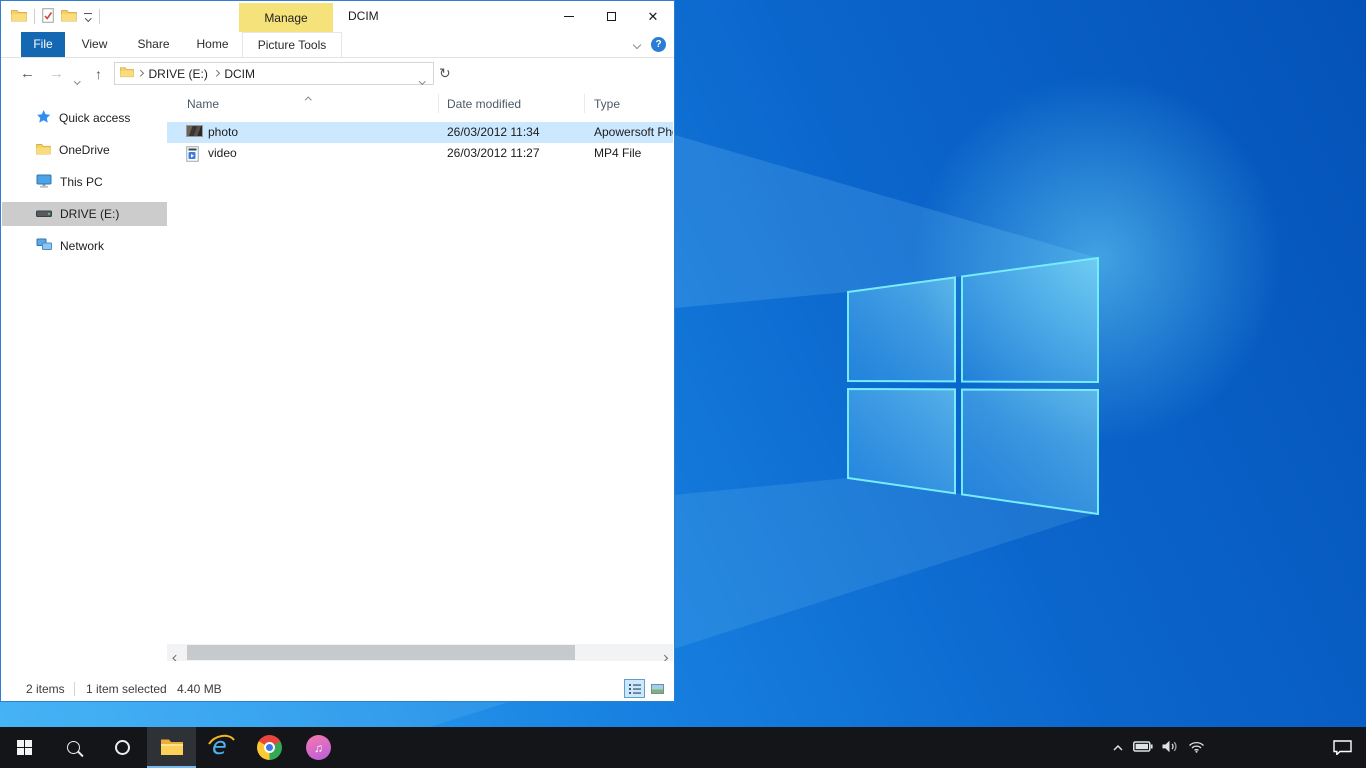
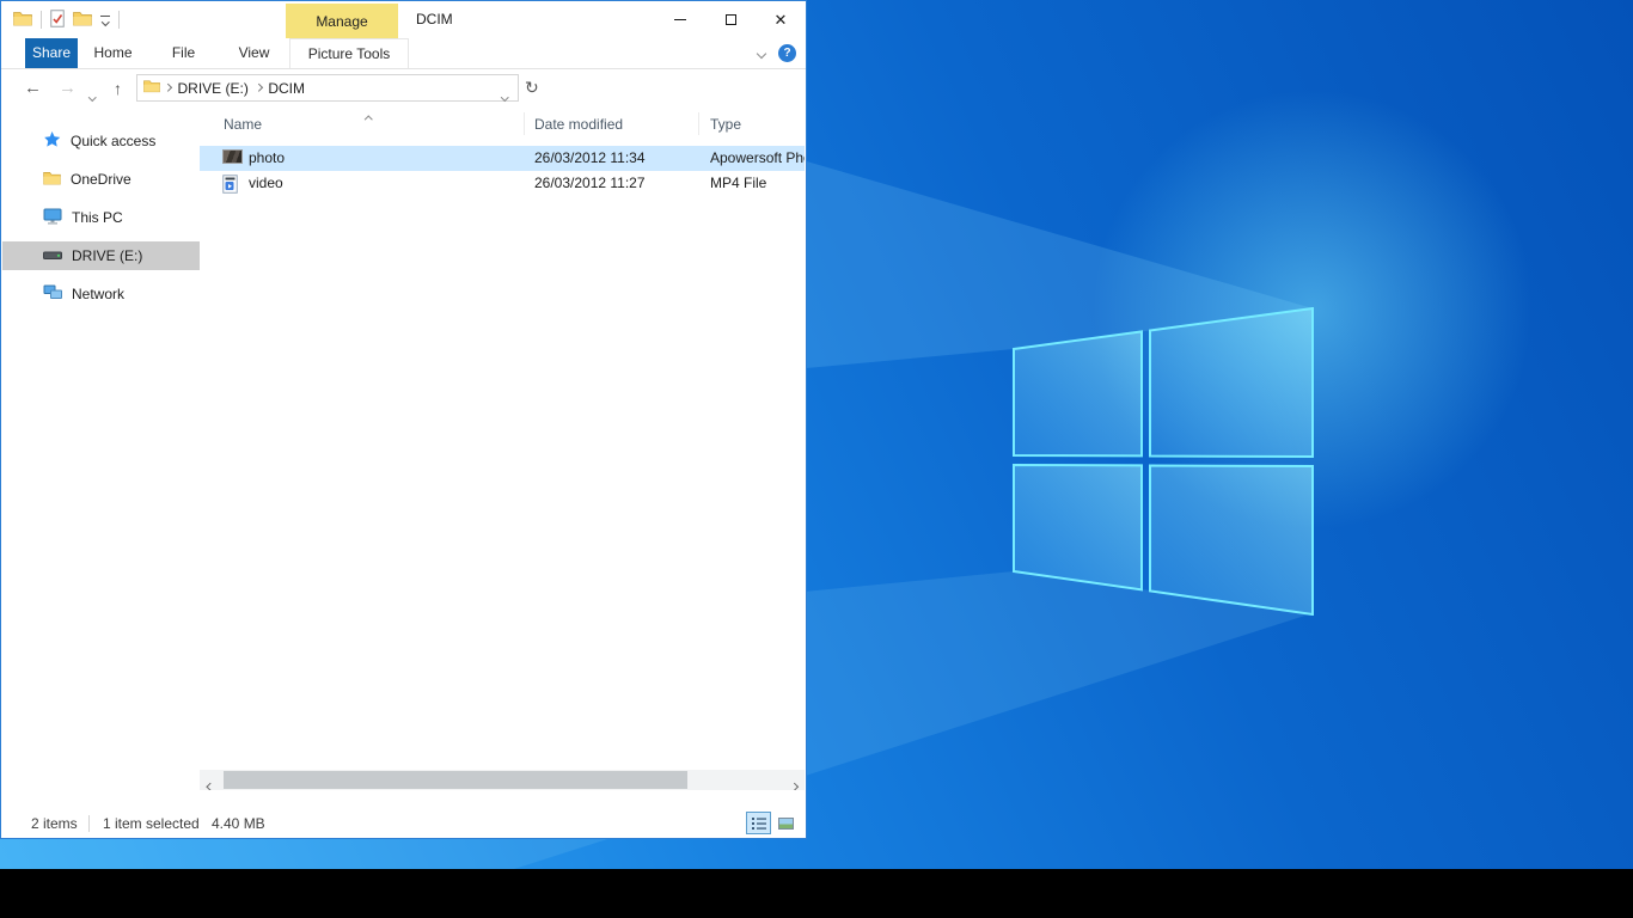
  Manage
  DCIM
  ✕
- File
+ Share
- View
+ Home
- Share
+ File
- Home
+ View
  Picture Tools
  ?
  ←
  →
  ↑
  DRIVE (E:)
  DCIM
  ↻
  Quick access
  OneDrive
  This PC
  DRIVE (E:)
  Network
  Name
  Date modified
  Type
  photo
  26/03/2012 11:34
  Apowersoft Ph
  video
  26/03/2012 11:27
  MP4 File
  2 items
  1 item selected
  4.40 MB
- e
- ♫
